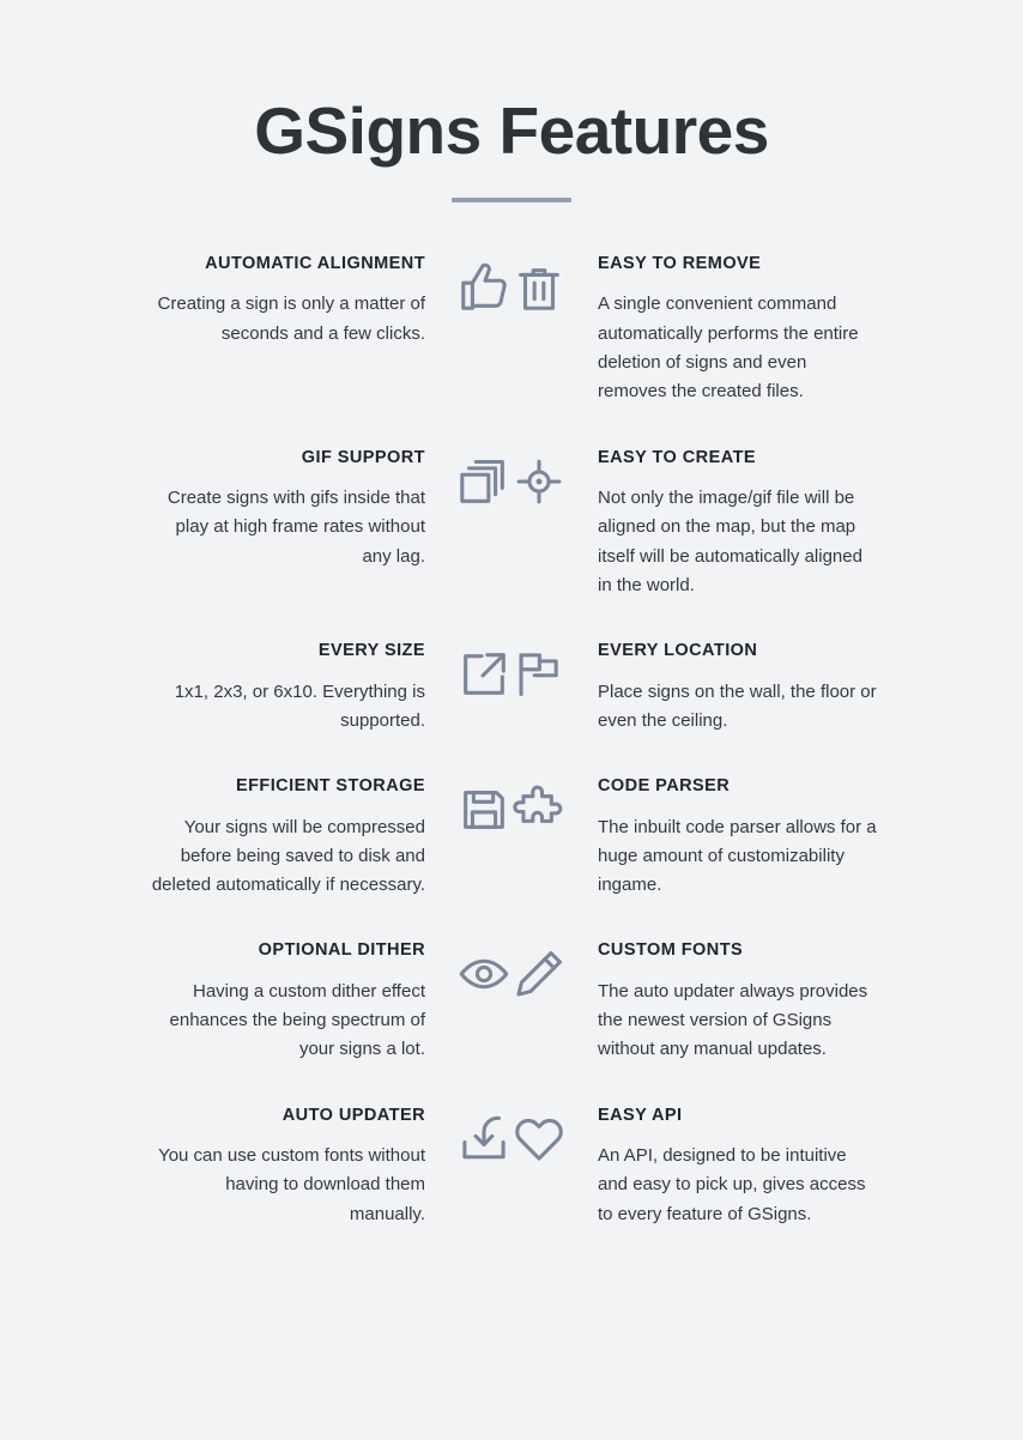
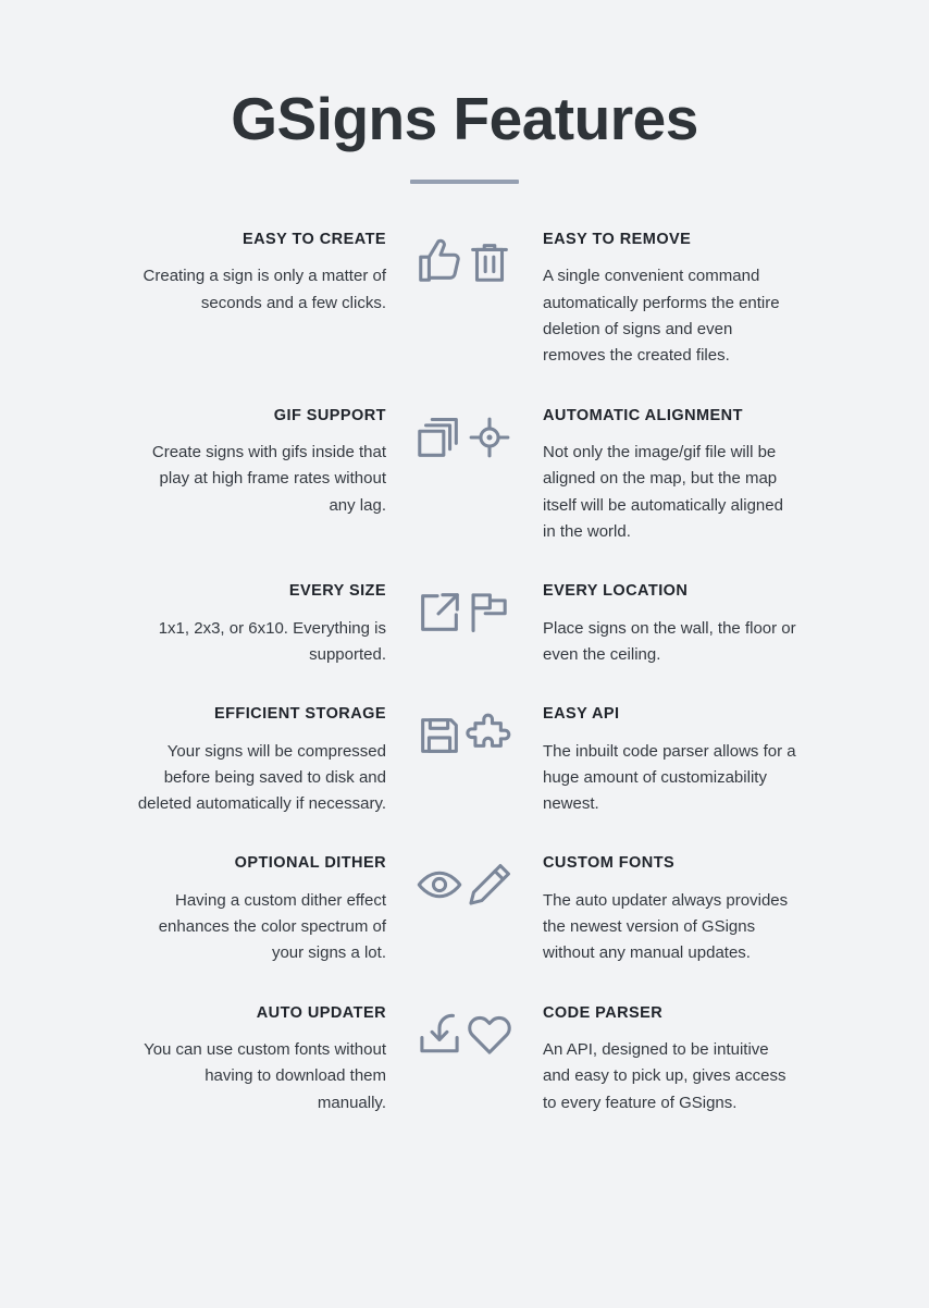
  GSigns Features
- AUTOMATIC ALIGNMENT
+ EASY TO CREATE
  Creating a sign is only a matter of seconds and a few clicks.
  EASY TO REMOVE
  A single convenient command automatically performs the entire deletion of signs and even removes the created files.
  GIF SUPPORT
  Create signs with gifs inside that play at high frame rates without any lag.
- EASY TO CREATE
+ AUTOMATIC ALIGNMENT
  Not only the image/gif file will be aligned on the map, but the map itself will be automatically aligned in the world.
  EVERY SIZE
  1x1, 2x3, or 6x10. Everything is supported.
  EVERY LOCATION
  Place signs on the wall, the floor or even the ceiling.
  EFFICIENT STORAGE
  Your signs will be compressed before being saved to disk and deleted automatically if necessary.
- CODE PARSER
+ EASY API
- The inbuilt code parser allows for a huge amount of customizability ingame.
+ The inbuilt code parser allows for a huge amount of customizability newest.
  OPTIONAL DITHER
- Having a custom dither effect enhances the being spectrum of your signs a lot.
+ Having a custom dither effect enhances the color spectrum of your signs a lot.
  CUSTOM FONTS
  The auto updater always provides the newest version of GSigns without any manual updates.
  AUTO UPDATER
  You can use custom fonts without having to download them manually.
- EASY API
+ CODE PARSER
  An API, designed to be intuitive and easy to pick up, gives access to every feature of GSigns.
